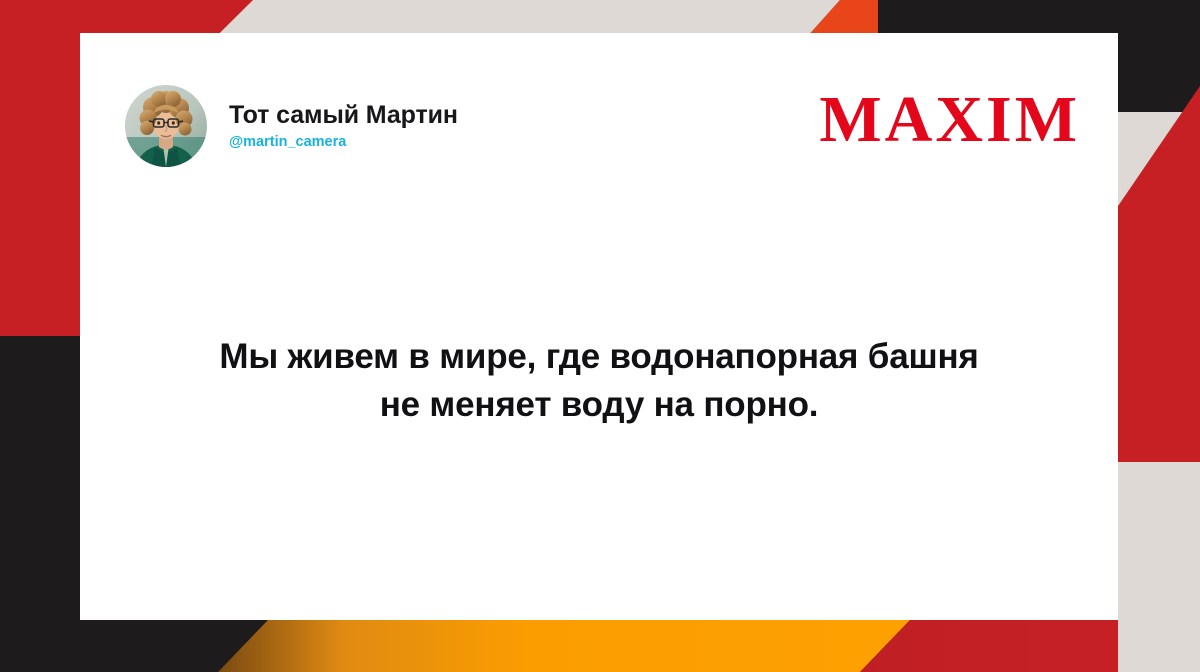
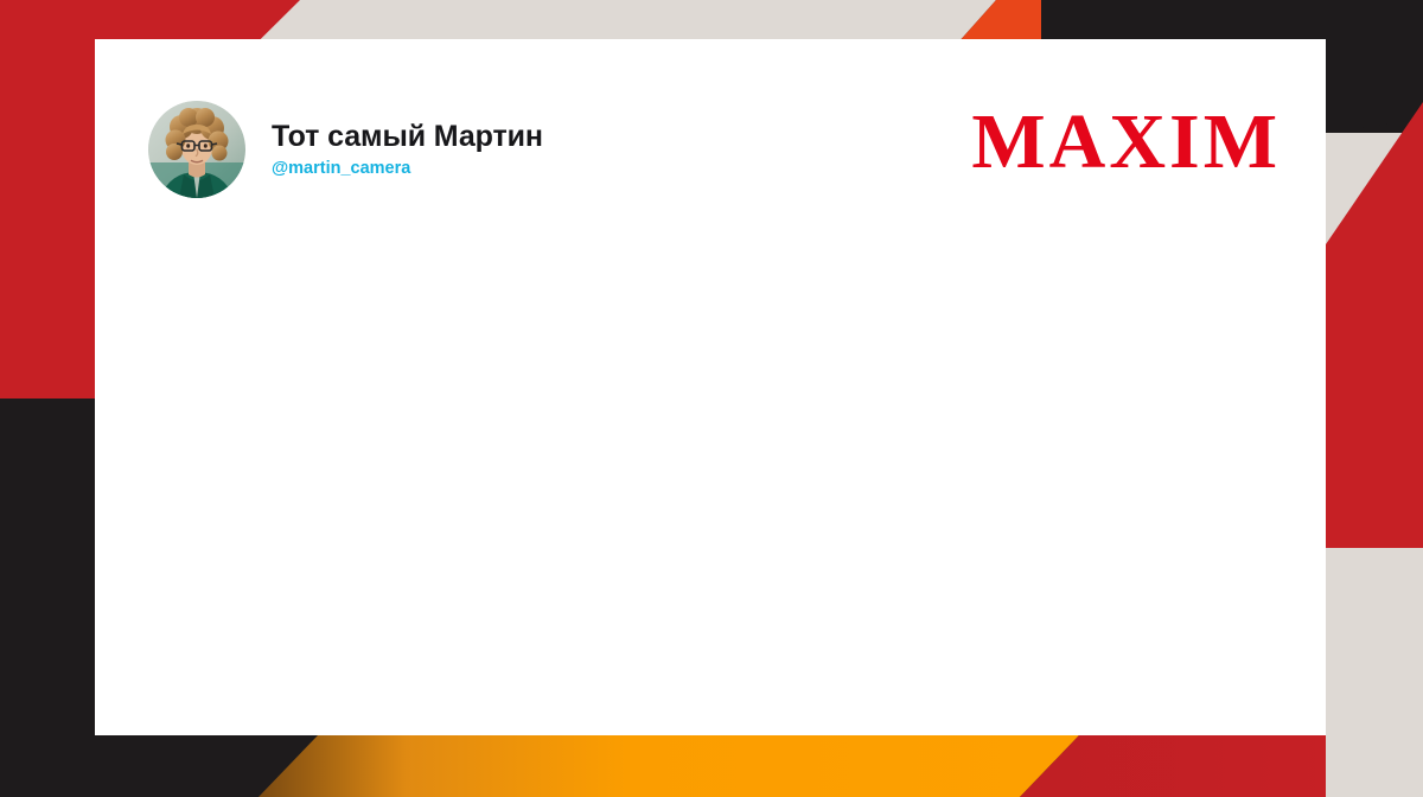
  Тот самый Мартин
  @martin_camera
  MAXIM
- Мы живем в мире, где водонапорная башня
- не меняет воду на порно.
